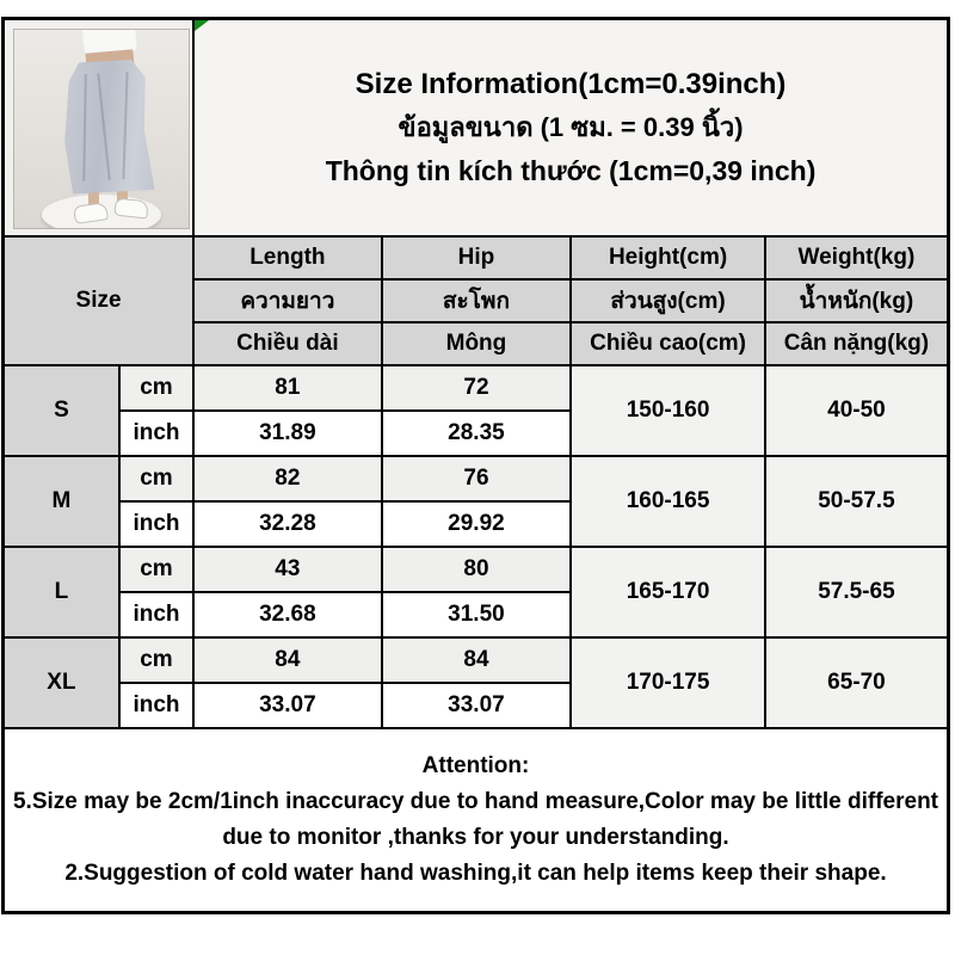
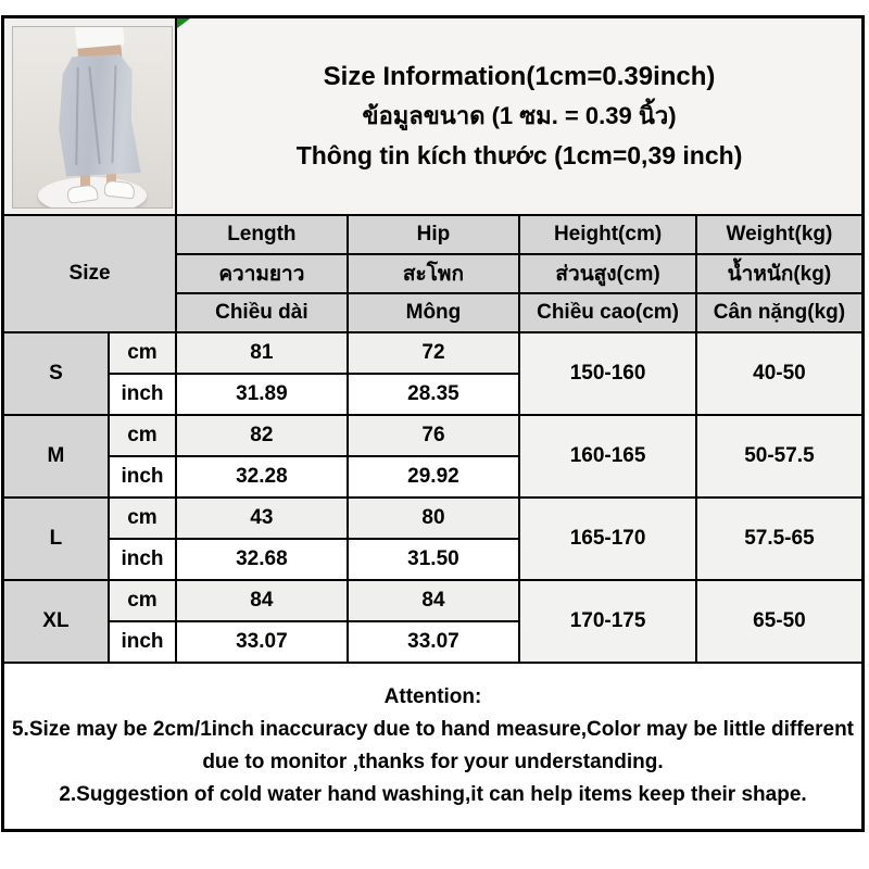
  	Size Information(1cm=0.39inch) ข้อมูลขนาด (1 ซม. = 0.39 นิ้ว) Thông tin kích thước (1cm=0,39 inch)
  Size	Length	Hip	Height(cm)	Weight(kg)
  ความยาว	สะโพก	ส่วนสูง(cm)	น้ำหนัก(kg)
  Chiều dài	Mông	Chiều cao(cm)	Cân nặng(kg)
  S	cm	81	72	150-160	40-50
  inch	31.89	28.35
  M	cm	82	76	160-165	50-57.5
  inch	32.28	29.92
  L	cm	43	80	165-170	57.5-65
  inch	32.68	31.50
- XL	cm	84	84	170-175	65-70
+ XL	cm	84	84	170-175	65-50
  inch	33.07	33.07
  Attention: 5.Size may be 2cm/1inch inaccuracy due to hand measure,Color may be little different due to monitor ,thanks for your understanding. 2.Suggestion of cold water hand washing,it can help items keep their shape.
